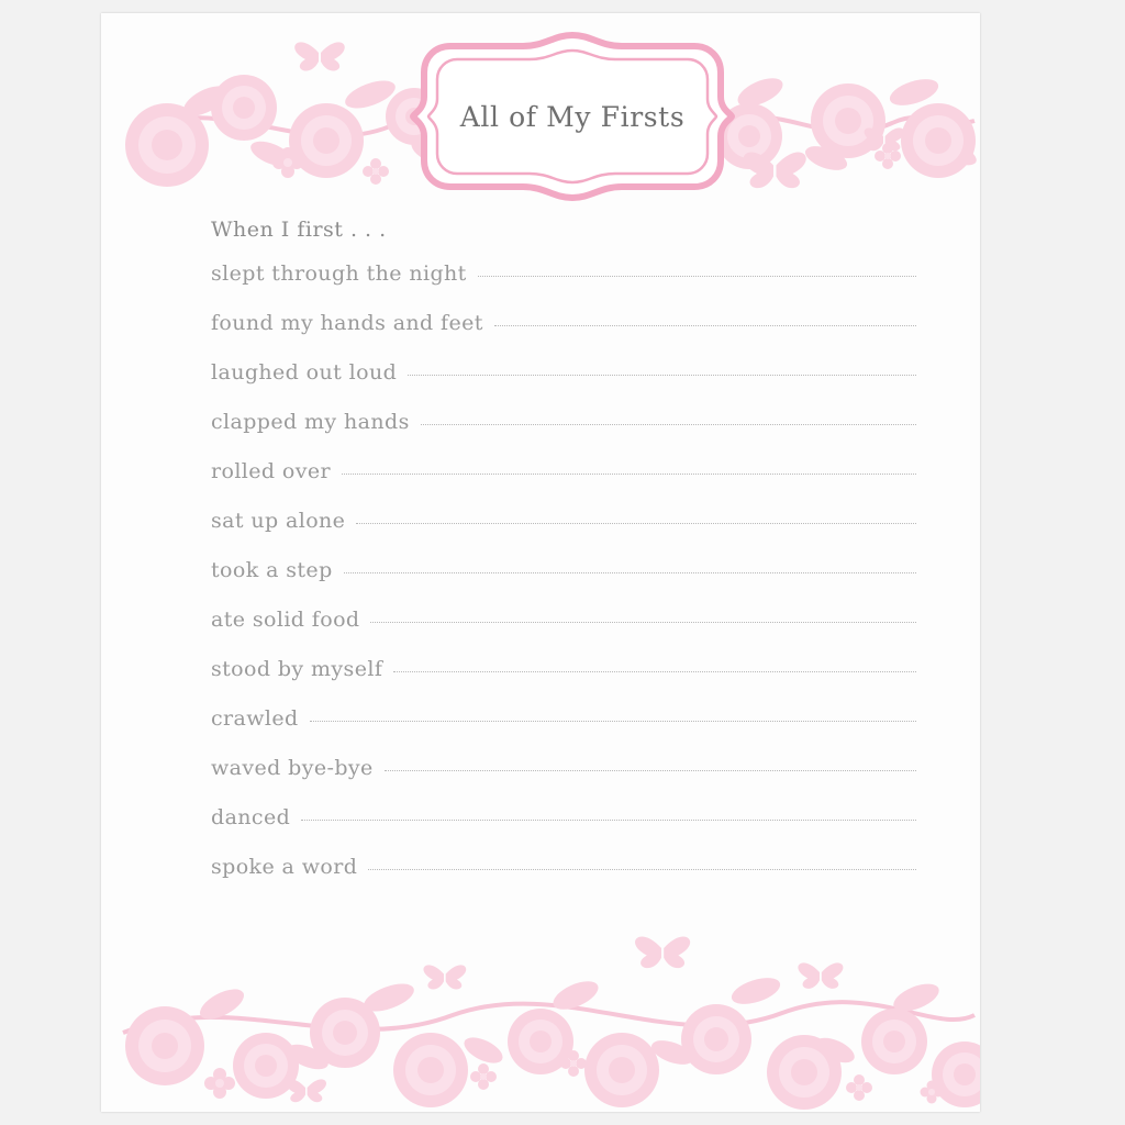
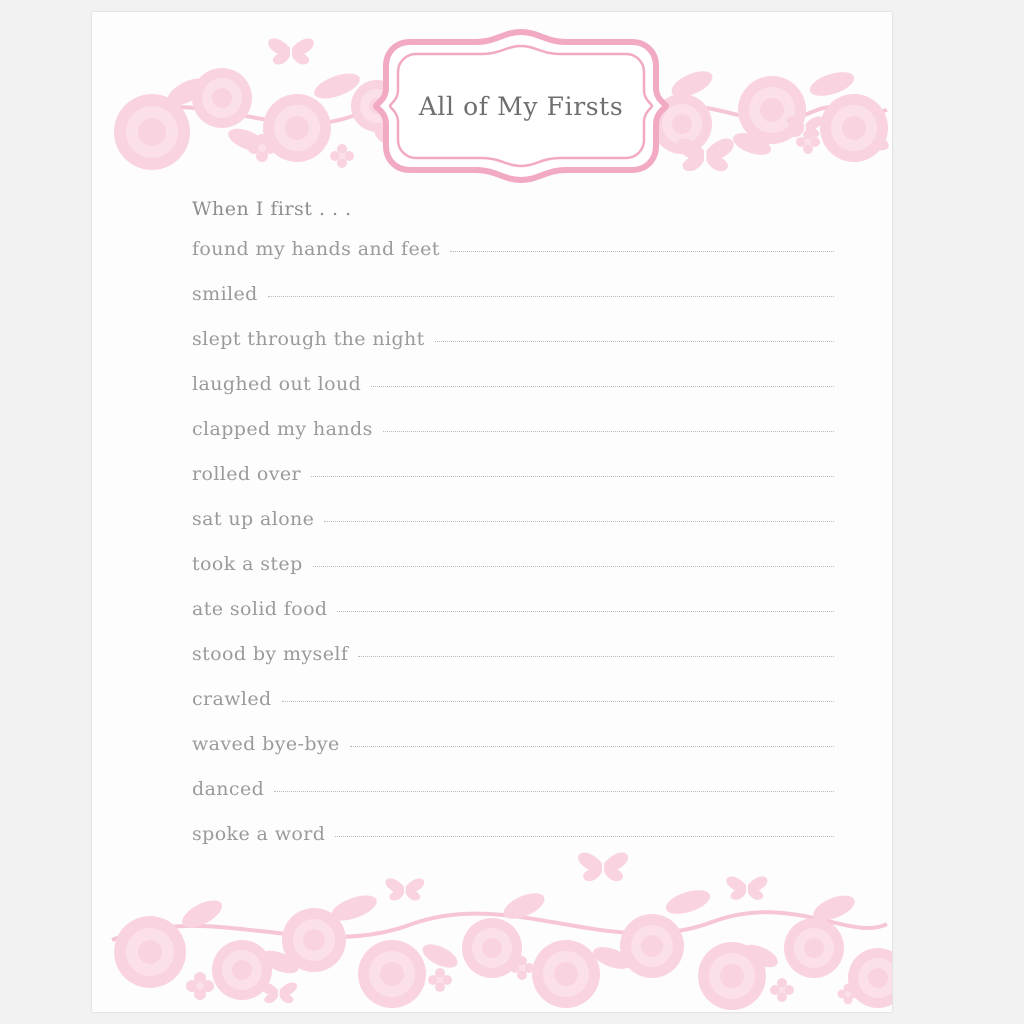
  All of My Firsts
  When I first . . .
- slept through the night
+ found my hands and feet
+ smiled
- found my hands and feet
+ slept through the night
  laughed out loud
  clapped my hands
  rolled over
  sat up alone
  took a step
  ate solid food
  stood by myself
  crawled
  waved bye-bye
  danced
  spoke a word
